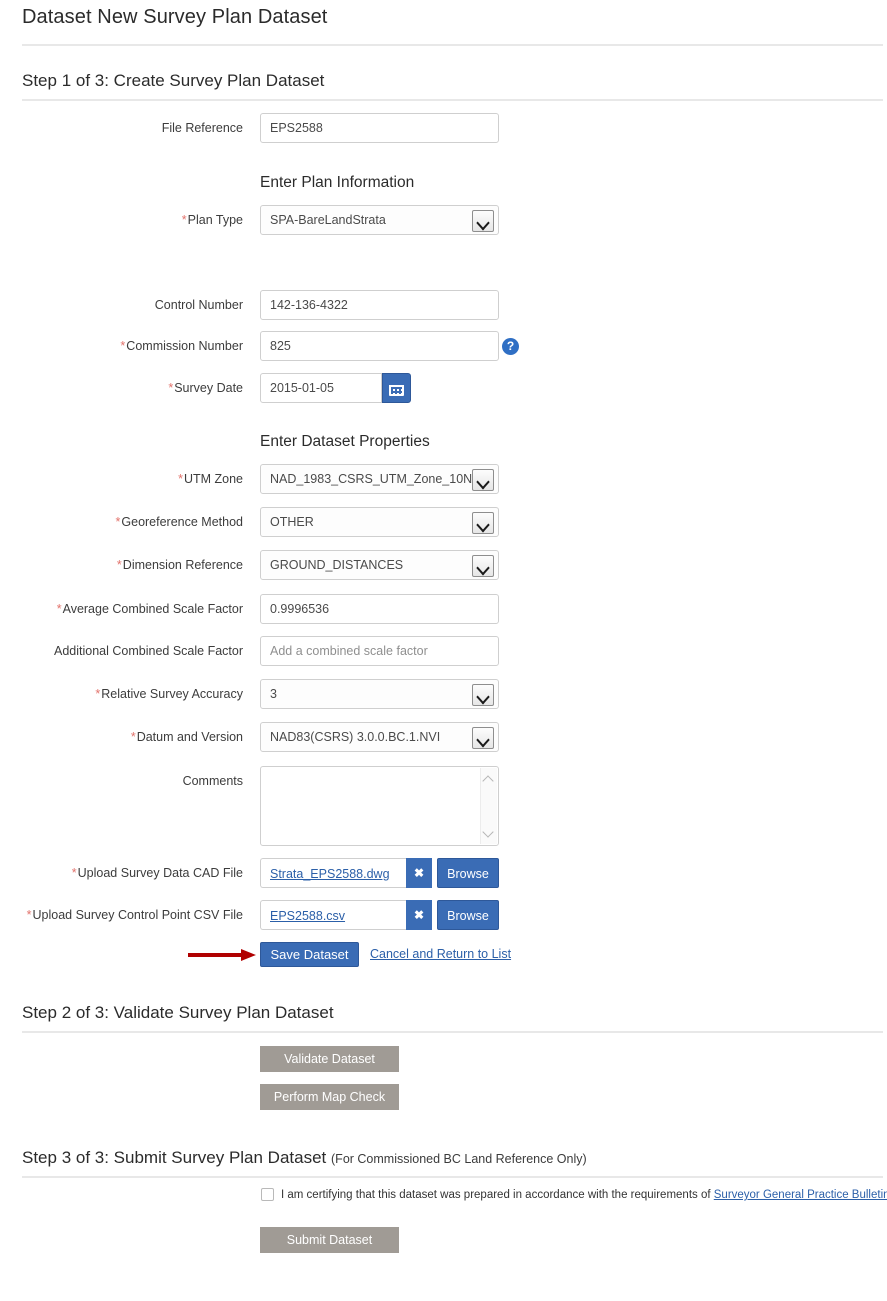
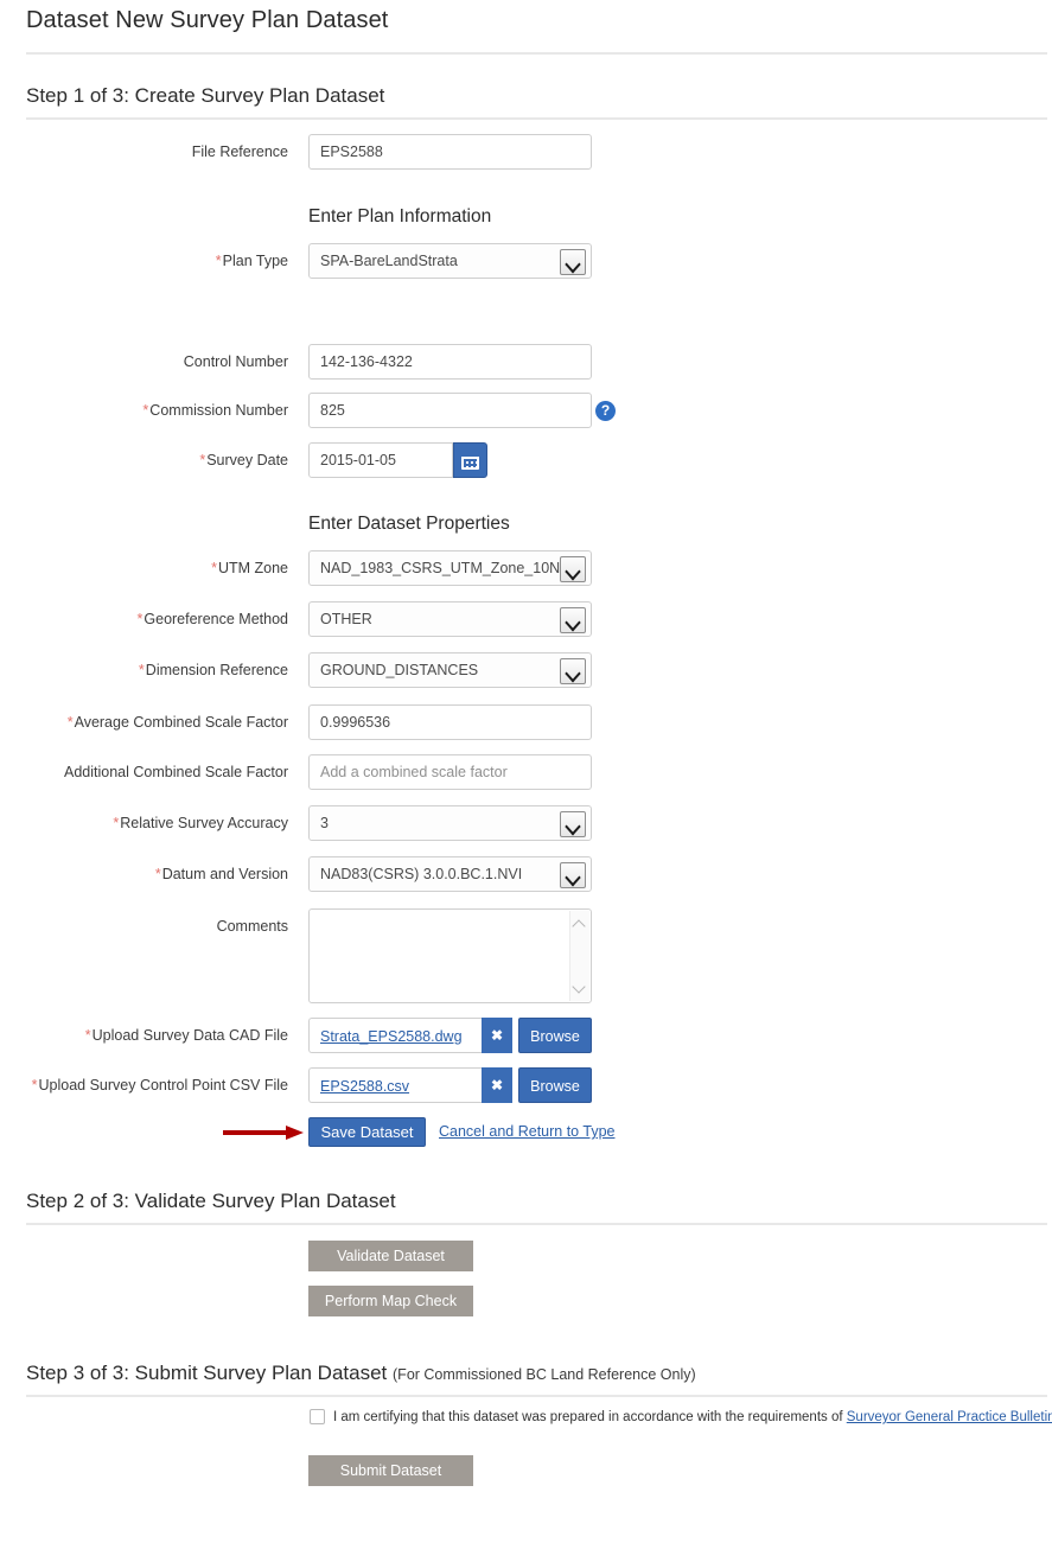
  Dataset New Survey Plan Dataset
  Step 1 of 3: Create Survey Plan Dataset
  File Reference
  EPS2588
  Enter Plan Information
  *Plan Type
  SPA-BareLandStrata
  Control Number
  142-136-4322
  *Commission Number
  825
  ?
  *Survey Date
  2015-01-05
  Enter Dataset Properties
  *UTM Zone
  NAD_1983_CSRS_UTM_Zone_10N
  *Georeference Method
  OTHER
  *Dimension Reference
  GROUND_DISTANCES
  *Average Combined Scale Factor
  0.9996536
  Additional Combined Scale Factor
  Add a combined scale factor
  *Relative Survey Accuracy
  3
  *Datum and Version
  NAD83(CSRS) 3.0.0.BC.1.NVI
  Comments
  *Upload Survey Data CAD File
  Strata_EPS2588.dwg
  ✖
  Browse
  *Upload Survey Control Point CSV File
  EPS2588.csv
  ✖
  Browse
  Save Dataset
- Cancel and Return to List
+ Cancel and Return to Type
  Step 2 of 3: Validate Survey Plan Dataset
  Validate Dataset
  Perform Map Check
  Step 3 of 3: Submit Survey Plan Dataset (For Commissioned BC Land Reference Only)
  I am certifying that this dataset was prepared in accordance with the requirements of Surveyor General Practice Bulletin
  Submit Dataset
